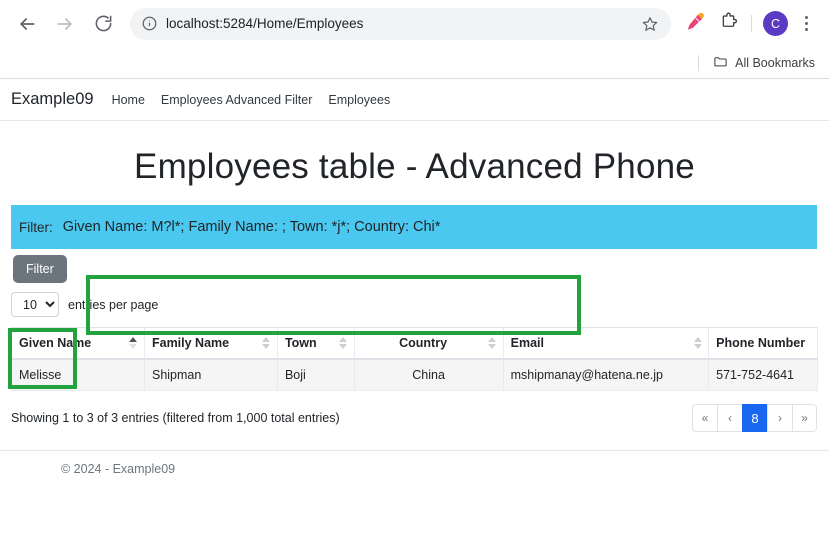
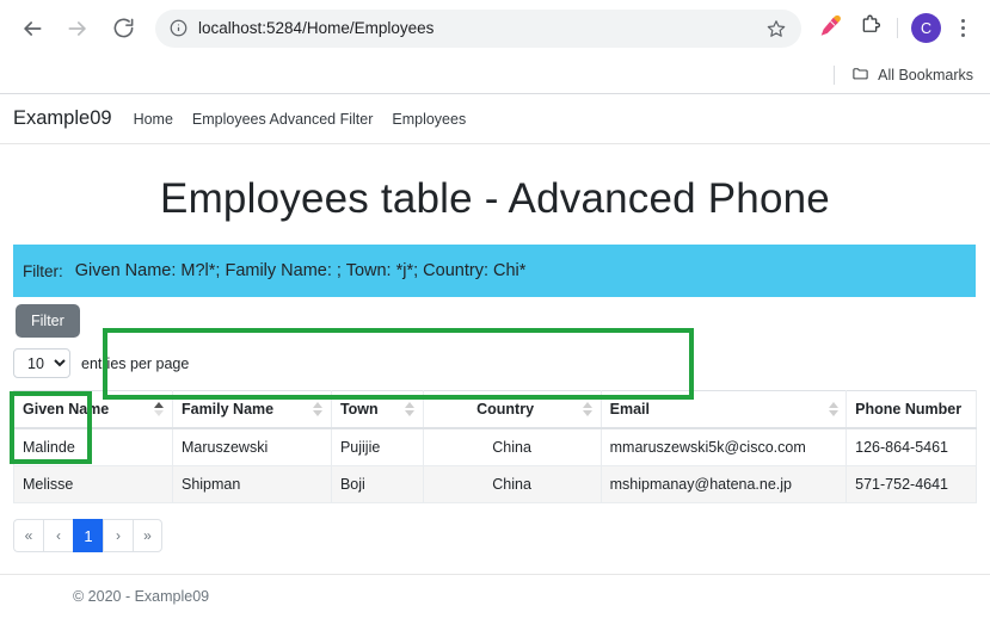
  localhost:5284/Home/Employees
  C
  All Bookmarks
  Example09
  Home
  Employees Advanced Filter
  Employees
  Employees table - Advanced Phone
  Filter:
  Given Name: M?l*; Family Name: ; Town: *j*; Country: Chi*
  Filter
  10
  entries per page
  Given Name	Family Name	Town	Country	Email	Phone Number
+ Malinde	Maruszewski	Pujijie	China	mmaruszewski5k@cisco.com	126-864-5461
  Melisse	Shipman	Boji	China	mshipmanay@hatena.ne.jp	571-752-4641
- Showing 1 to 3 of 3 entries (filtered from 1,000 total entries)
  «
  ‹
- 8
+ 1
  ›
  »
- © 2024 - Example09
+ © 2020 - Example09
